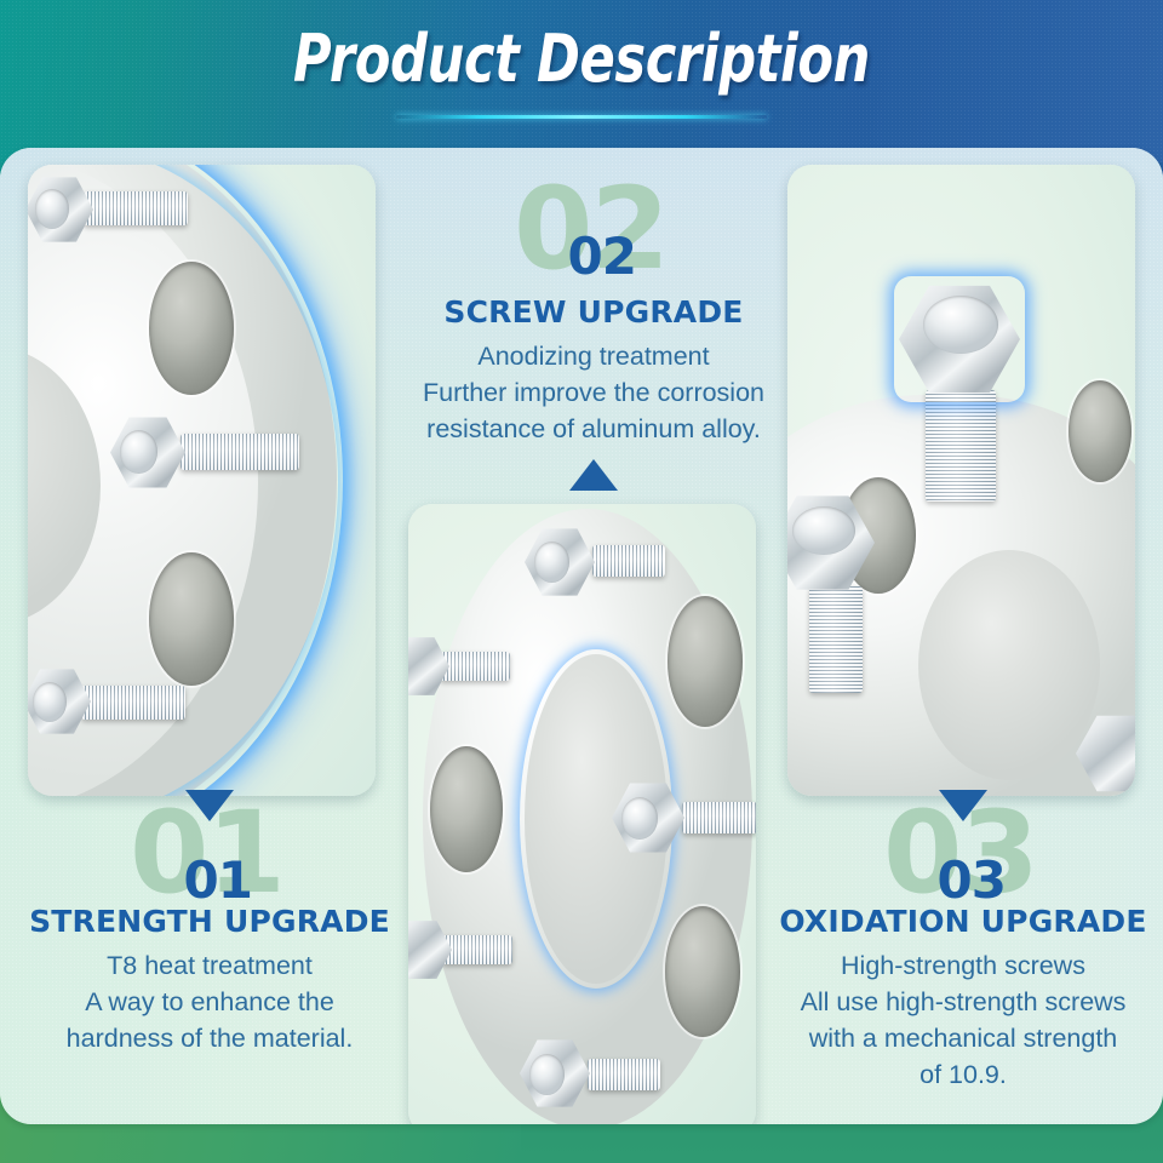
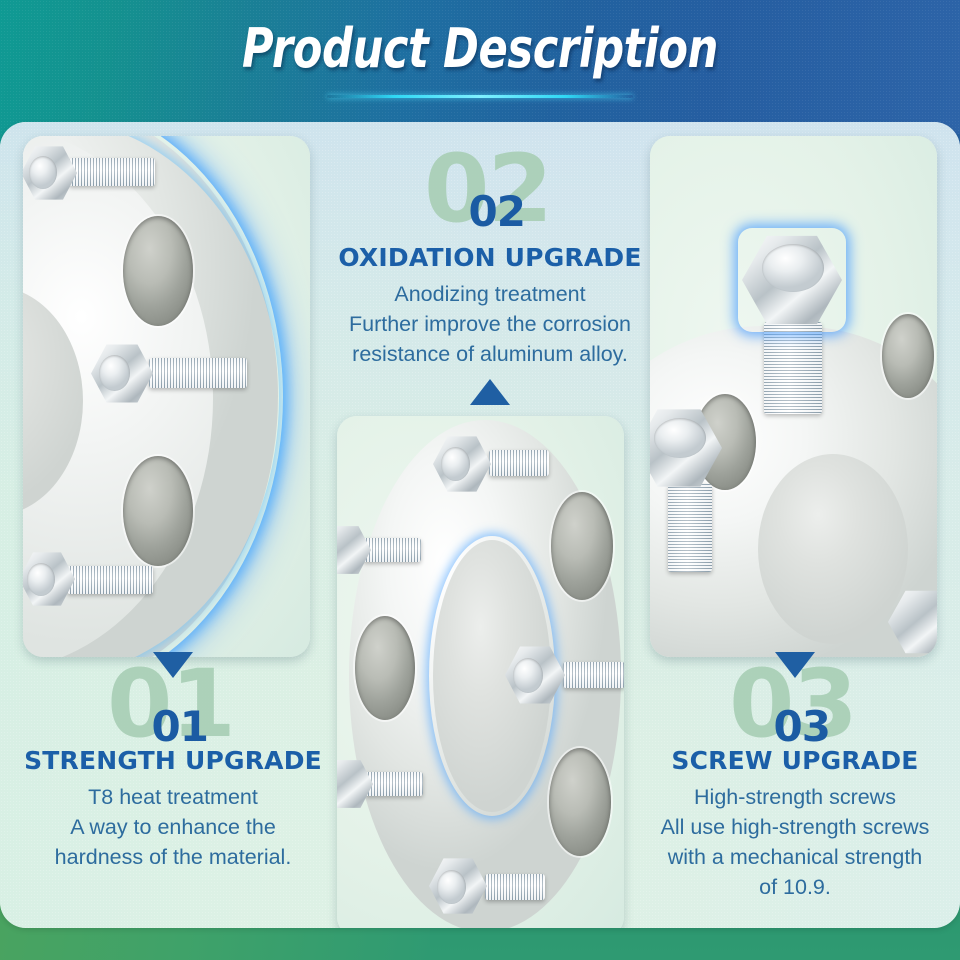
  Product Description
  02
  02
- SCREW UPGRADE
+ OXIDATION UPGRADE
  Anodizing treatment
  Further improve the corrosion
  resistance of aluminum alloy.
  01
  01
  STRENGTH UPGRADE
  T8 heat treatment
  A way to enhance the
  hardness of the material.
  03
  03
- OXIDATION UPGRADE
+ SCREW UPGRADE
  High-strength screws
  All use high-strength screws
  with a mechanical strength
  of 10.9.
